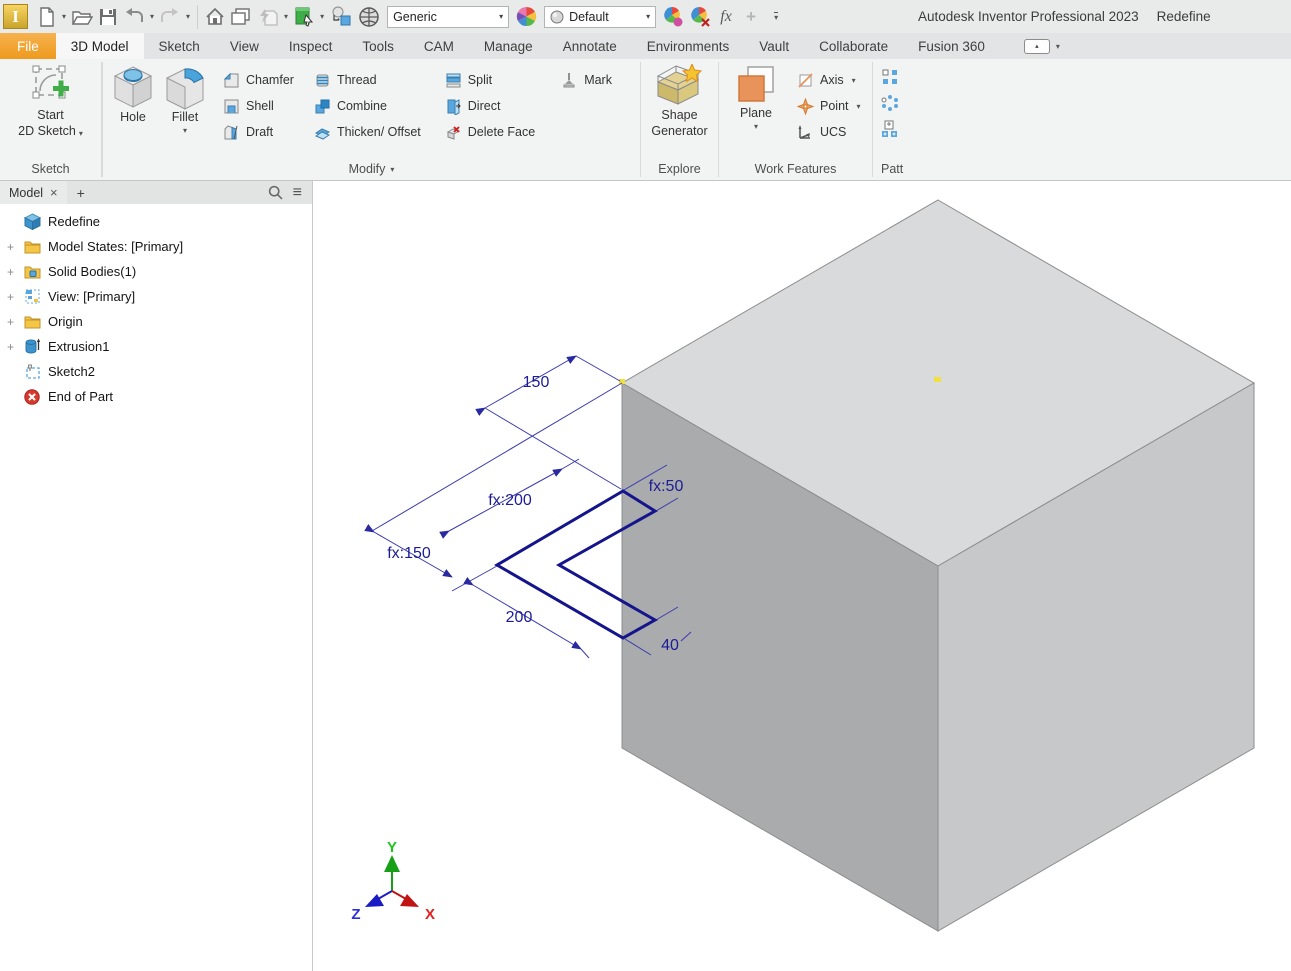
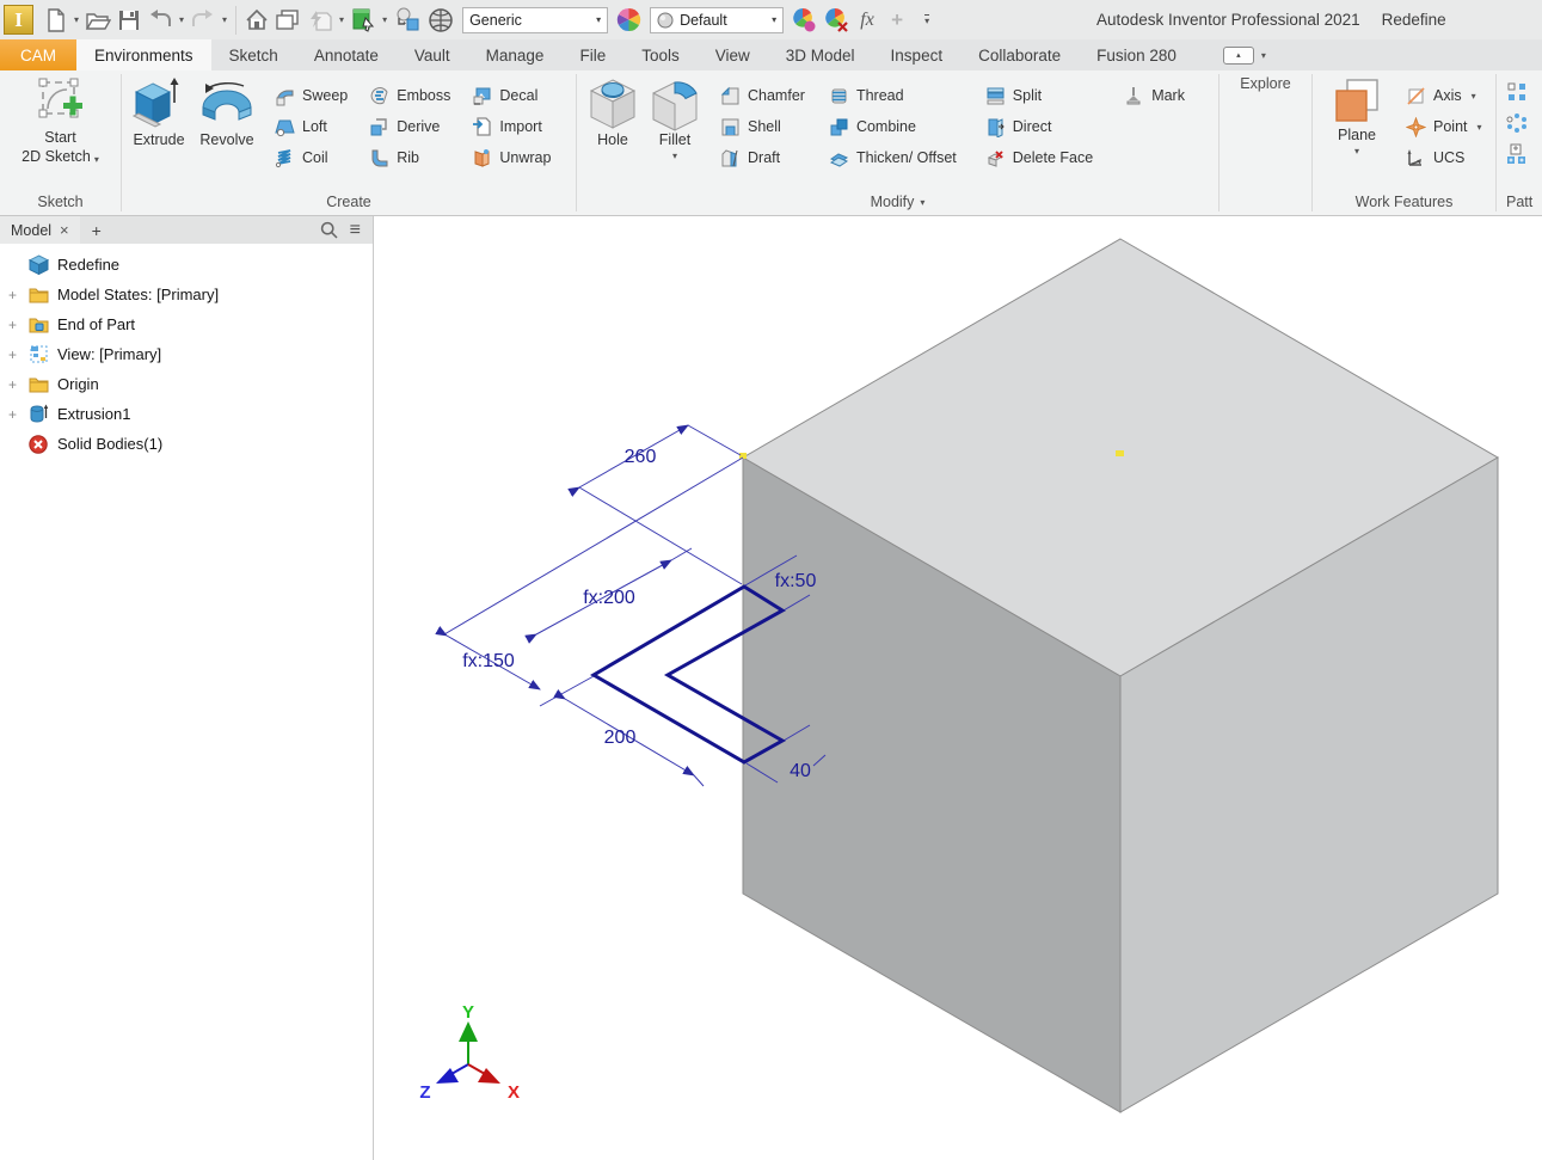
  I
  ▾
  ▾
  ▾
  ▾
  ▾
  Generic
  ▾
  Default
  ▾
  fx
  +
  ▾
- Autodesk Inventor Professional 2023
+ Autodesk Inventor Professional 2021
  Redefine
- File
+ CAM
- 3D Model
+ Environments
  Sketch
- View
+ Annotate
- Inspect
+ Vault
- Tools
+ Manage
- CAM
+ File
- Manage
+ Tools
- Annotate
+ View
- Environments
+ 3D Model
- Vault
+ Inspect
  Collaborate
- Fusion 360
+ Fusion 280
  ▾
  Start
  2D Sketch
  ▾
  Sketch
+ Extrude
+ Revolve
+ Sweep
+ Loft
+ Coil
+ Emboss
+ Derive
+ Rib
+ Decal
+ Import
+ Unwrap
+ Create
  Hole
  Fillet
  ▾
  Chamfer
  Shell
  Draft
  Thread
  Combine
  Thicken/ Offset
  Split
  Direct
  Delete Face
  Mark
  Modify
  ▾
- Shape
- Generator
  Explore
  Plane
  ▾
  Axis
  ▾
  Point
  ▾
  UCS
  Work Features
  Patt
  Model
  ×
  +
  ≡
  Redefine
  +
  Model States: [Primary]
  +
- Solid Bodies(1)
+ End of Part
  +
  View: [Primary]
  +
  Origin
  +
  Extrusion1
- Sketch2
- End of Part
+ Solid Bodies(1)
- 150
+ 260
  fx:200
  fx:150
  200
  fx:50
  40
  Y
  Z
  X
